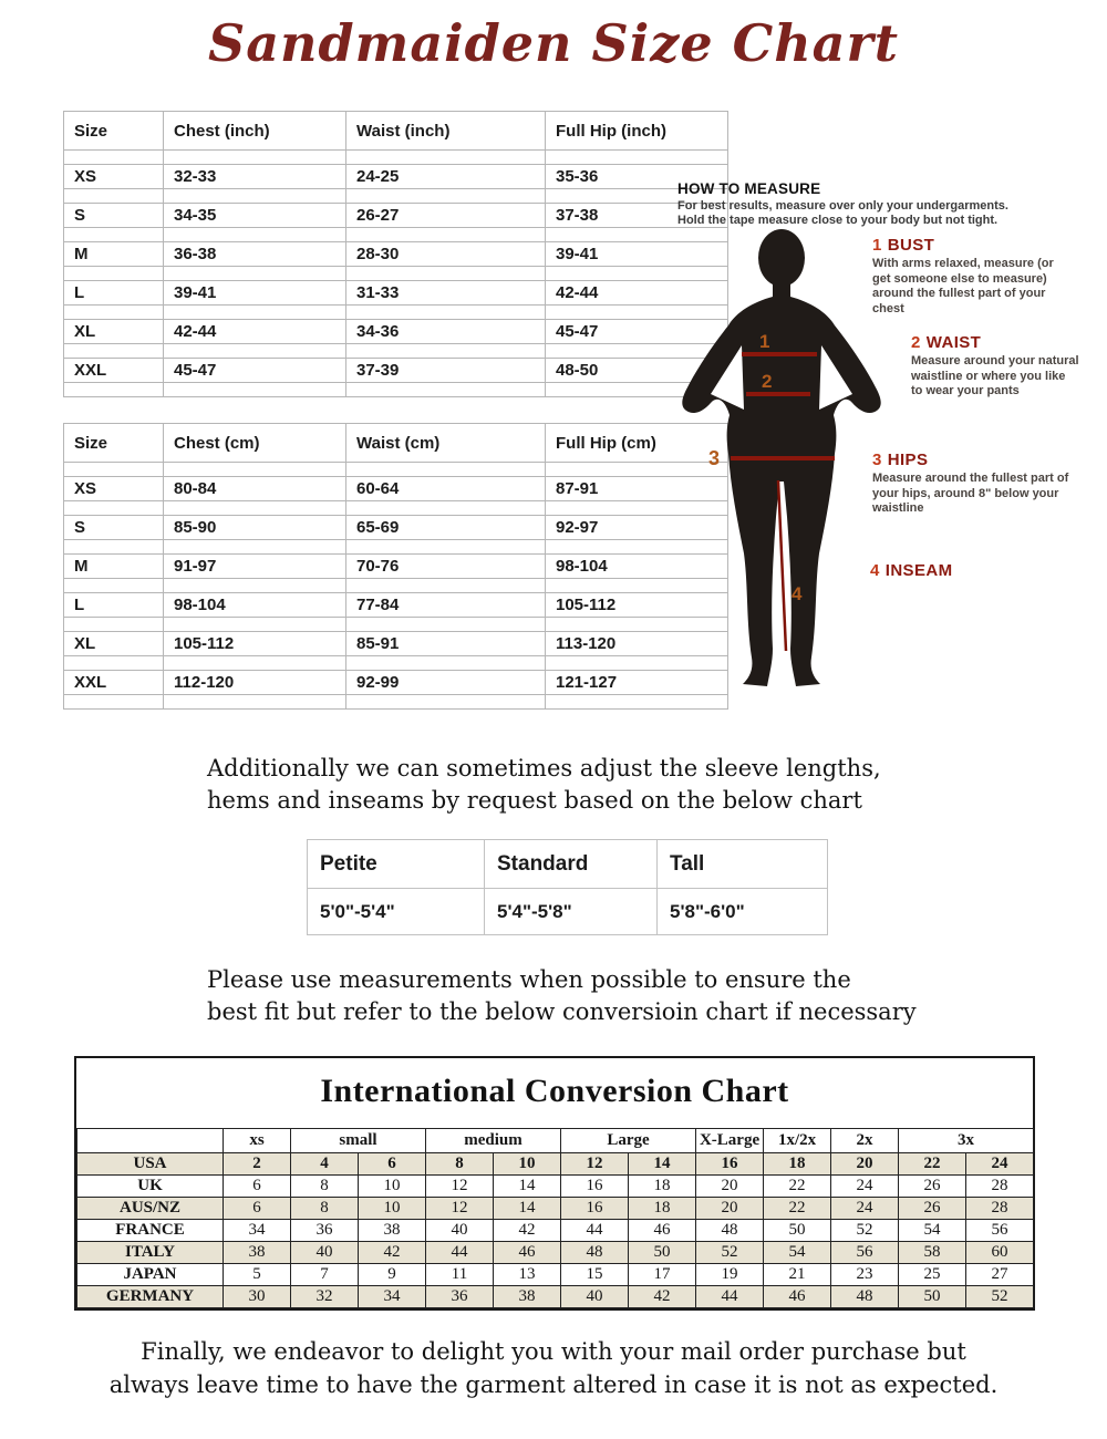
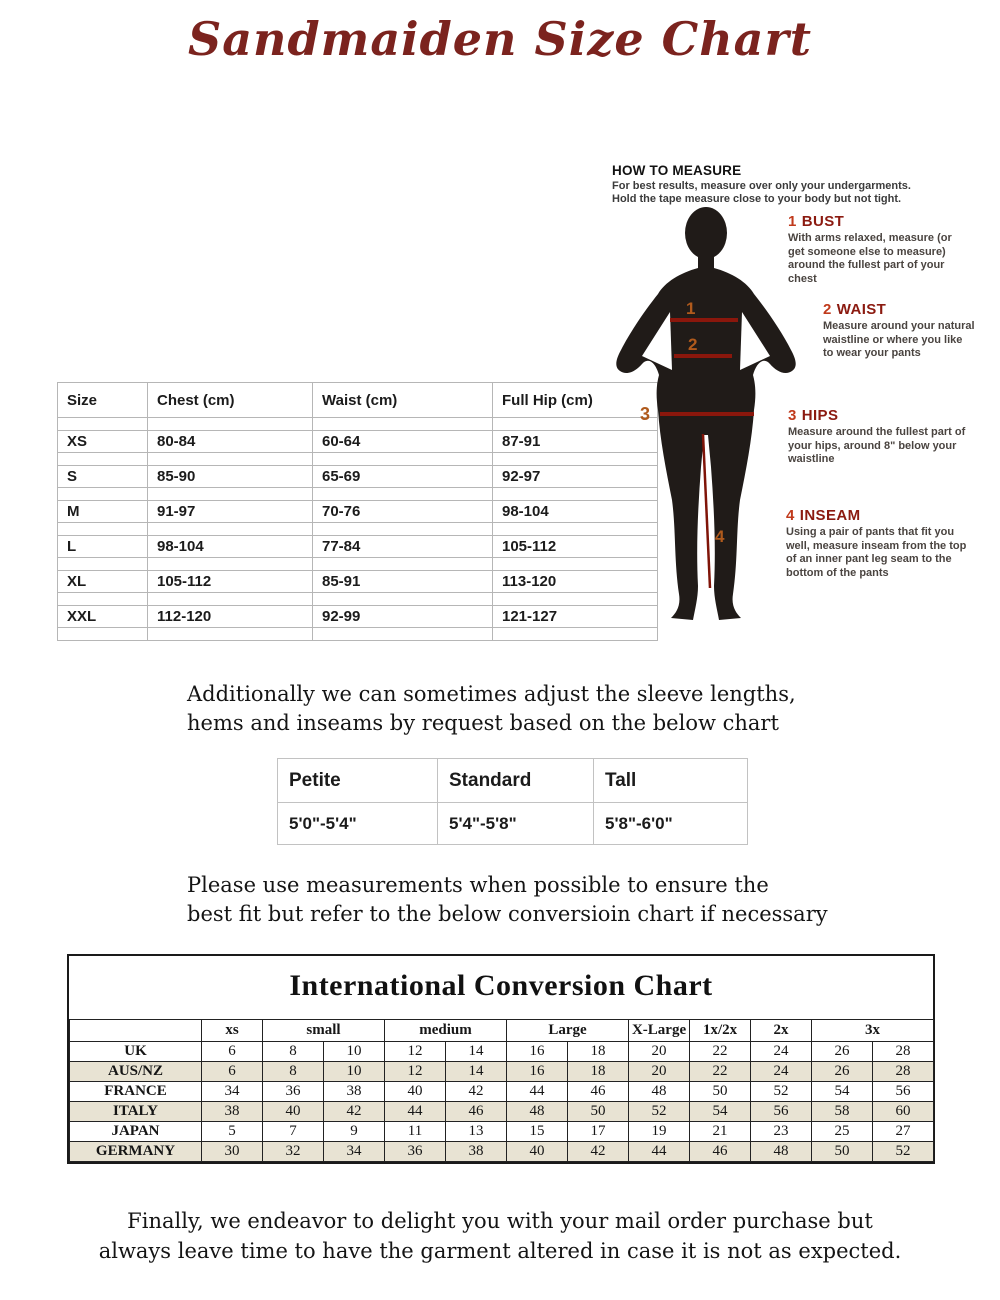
  Sandmaiden Size Chart
- Size	Chest (inch)	Waist (inch)	Full Hip (inch)
- XS	32-33	24-25	35-36
- S	34-35	26-27	37-38
- M	36-38	28-30	39-41
- L	39-41	31-33	42-44
- XL	42-44	34-36	45-47
- XXL	45-47	37-39	48-50
  Size	Chest (cm)	Waist (cm)	Full Hip (cm)
  XS	80-84	60-64	87-91
  S	85-90	65-69	92-97
  M	91-97	70-76	98-104
  L	98-104	77-84	105-112
  XL	105-112	85-91	113-120
  XXL	112-120	92-99	121-127
  HOW TO MEASURE
  For best results, measure over only your undergarments.
  Hold the tape measure close to your body but not tight.
  1
  2
  3
  4
  1 BUST
  With arms relaxed, measure (or get someone else to measure) around the fullest part of your chest
  2 WAIST
  Measure around your natural waistline or where you like to wear your pants
  3 HIPS
  Measure around the fullest part of your hips, around 8" below your waistline
  4 INSEAM
+ Using a pair of pants that fit you well, measure inseam from the top of an inner pant leg seam to the bottom of the pants
  Additionally we can sometimes adjust the sleeve lengths,
  hems and inseams by request based on the below chart
  Petite	Standard	Tall
  5'0"-5'4"	5'4"-5'8"	5'8"-6'0"
  Please use measurements when possible to ensure the
  best fit but refer to the below conversioin chart if necessary
  International Conversion Chart
  	xs	small	medium	Large	X-Large	1x/2x	2x	3x
- USA	2	4	6	8	10	12	14	16	18	20	22	24
  UK	6	8	10	12	14	16	18	20	22	24	26	28
  AUS/NZ	6	8	10	12	14	16	18	20	22	24	26	28
  FRANCE	34	36	38	40	42	44	46	48	50	52	54	56
  ITALY	38	40	42	44	46	48	50	52	54	56	58	60
  JAPAN	5	7	9	11	13	15	17	19	21	23	25	27
  GERMANY	30	32	34	36	38	40	42	44	46	48	50	52
  Finally, we endeavor to delight you with your mail order purchase but
  always leave time to have the garment altered in case it is not as expected.
